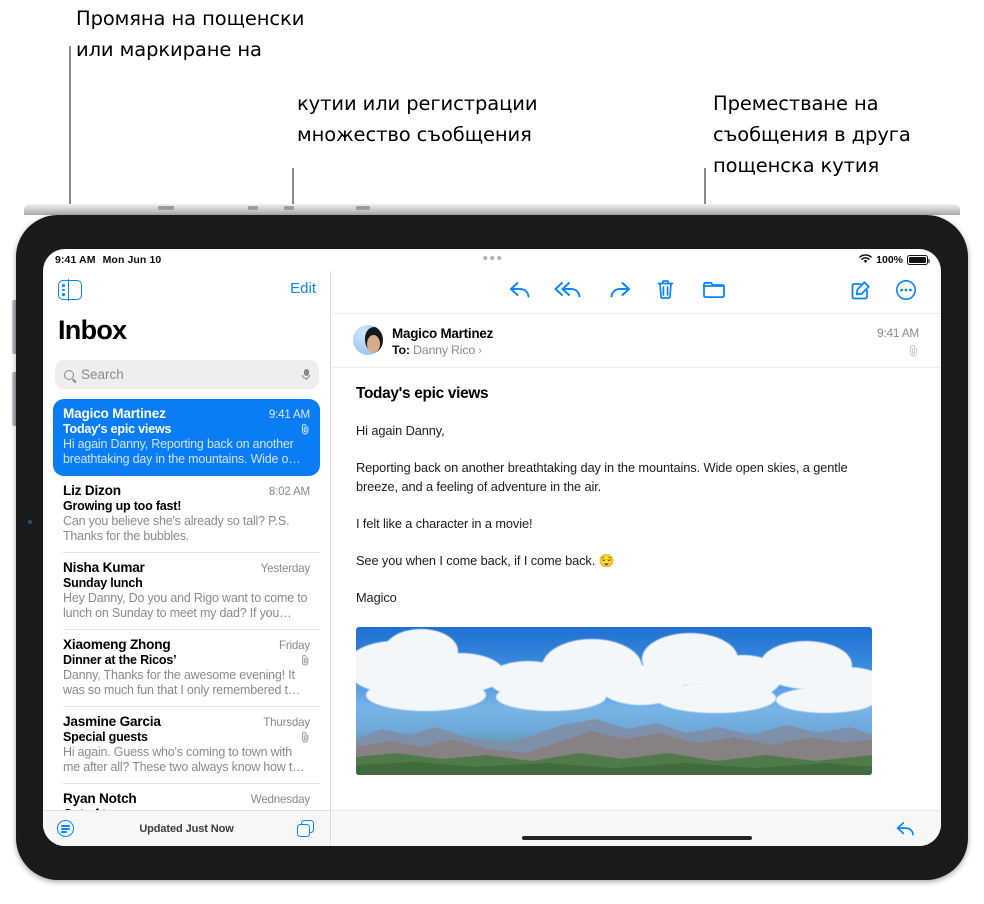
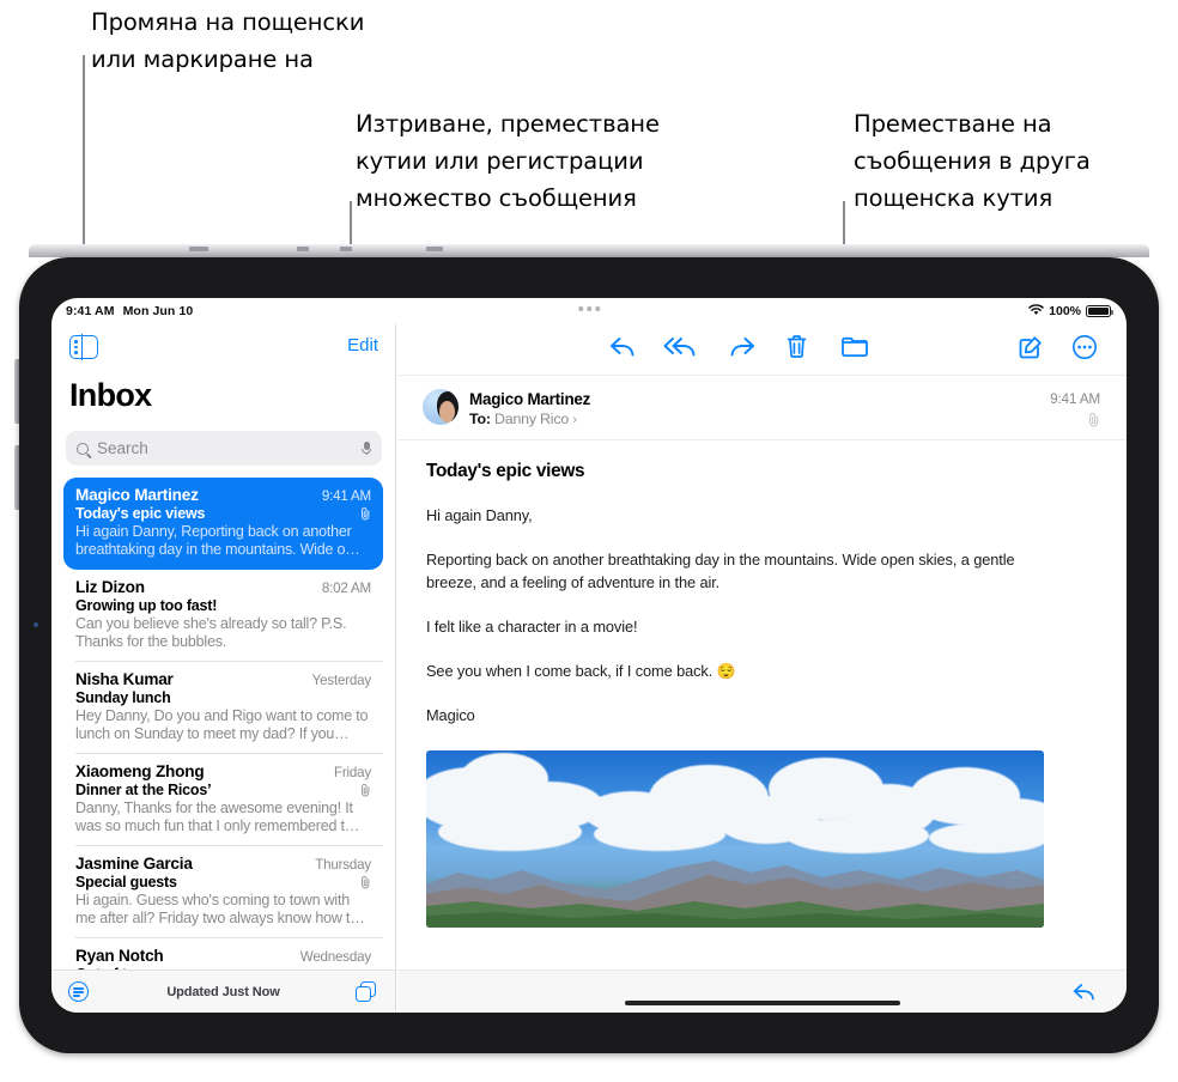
  Промяна на пощенски
  или маркиране на
+ Изтриване, преместване
  кутии или регистрации
  множество съобщения
  Преместване на
  съобщения в друга
  пощенска кутия
  9:41 AM
  Mon Jun 10
  100%
  Edit
  Inbox
  Search
  Magico Martinez
  9:41 AM
  Today's epic views
  Hi again Danny, Reporting back on another breathtaking day in the mountains. Wide o…
  Liz Dizon
  8:02 AM
  Growing up too fast!
  Can you believe she's already so tall? P.S. Thanks for the bubbles.
  Nisha Kumar
  Yesterday
  Sunday lunch
  Hey Danny, Do you and Rigo want to come to lunch on Sunday to meet my dad? If you…
  Xiaomeng Zhong
  Friday
  Dinner at the Ricos’
  Danny, Thanks for the awesome evening! It was so much fun that I only remembered t…
  Jasmine Garcia
  Thursday
  Special guests
- Hi again. Guess who's coming to town with me after all? These two always know how t…
+ Hi again. Guess who's coming to town with me after all? Friday two always know how t…
  Ryan Notch
  Wednesday
  Updated Just Now
  Magico Martinez
  To: Danny Rico ›
  9:41 AM
  Today's epic views
  Hi again Danny,
  Reporting back on another breathtaking day in the mountains. Wide open skies, a gentle breeze, and a feeling of adventure in the air.
  I felt like a character in a movie!
  See you when I come back, if I come back. 😌
  Magico
